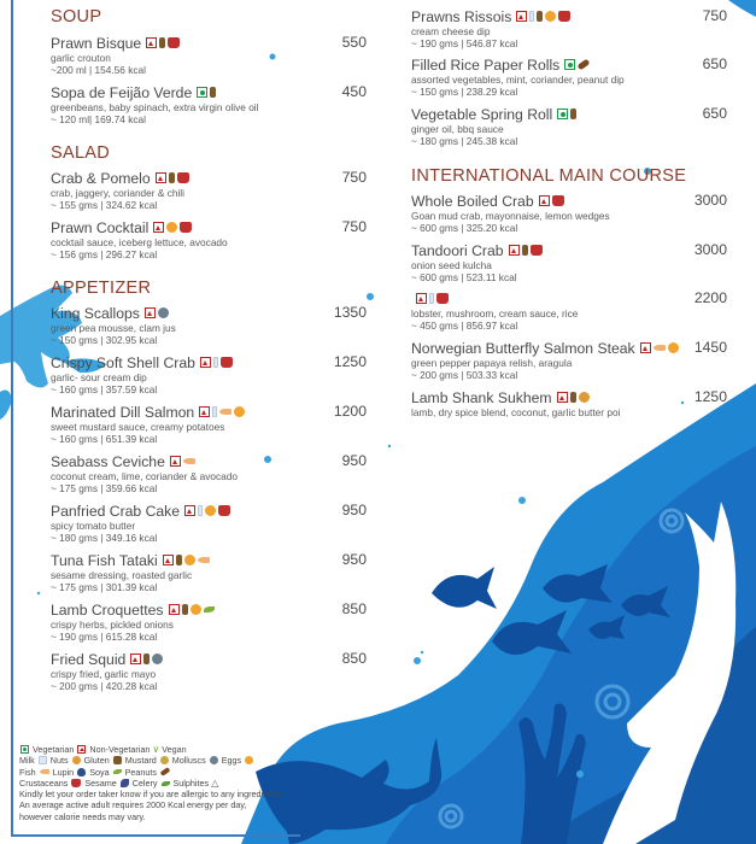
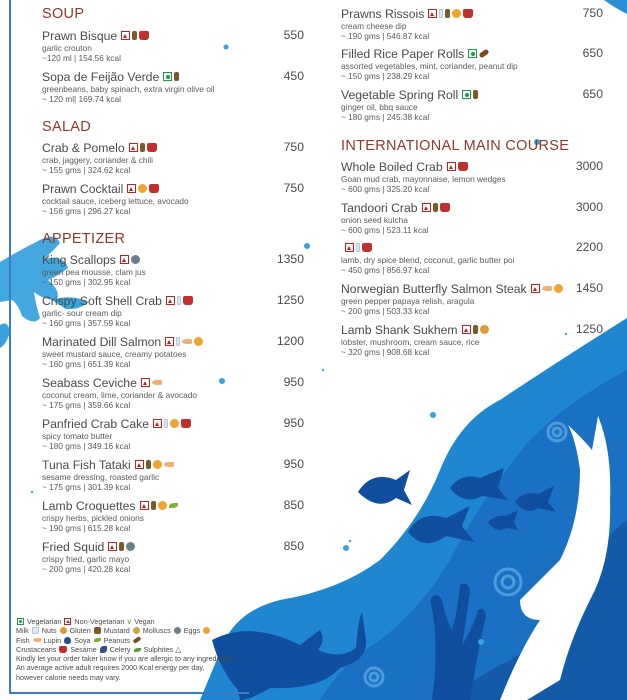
  SOUP
  Prawn Bisque
  550
  garlic crouton
- ~200 ml | 154.56 kcal
+ ~120 ml | 154.56 kcal
  Sopa de Feijão Verde
  450
  greenbeans, baby spinach, extra virgin olive oil
  ~ 120 ml| 169.74 kcal
  SALAD
  Crab & Pomelo
  750
  crab, jaggery, coriander & chili
  ~ 155 gms | 324.62 kcal
  Prawn Cocktail
  750
  cocktail sauce, iceberg lettuce, avocado
  ~ 156 gms | 296.27 kcal
  APPETIZER
  King Scallops
  1350
  green pea mousse, clam jus
  ~ 150 gms | 302.95 kcal
  Crispy Soft Shell Crab
  1250
  garlic- sour cream dip
  ~ 160 gms | 357.59 kcal
  Marinated Dill Salmon
  1200
  sweet mustard sauce, creamy potatoes
  ~ 160 gms | 651.39 kcal
  Seabass Ceviche
  950
  coconut cream, lime, coriander & avocado
  ~ 175 gms | 359.66 kcal
  Panfried Crab Cake
  950
  spicy tomato butter
  ~ 180 gms | 349.16 kcal
  Tuna Fish Tataki
  950
  sesame dressing, roasted garlic
  ~ 175 gms | 301.39 kcal
  Lamb Croquettes
  850
  crispy herbs, pickled onions
  ~ 190 gms | 615.28 kcal
  Fried Squid
  850
  crispy fried, garlic mayo
  ~ 200 gms | 420.28 kcal
  Prawns Rissois
  750
  cream cheese dip
  ~ 190 gms | 546.87 kcal
  Filled Rice Paper Rolls
  650
  assorted vegetables, mint, coriander, peanut dip
  ~ 150 gms | 238.29 kcal
  Vegetable Spring Roll
  650
  ginger oil, bbq sauce
  ~ 180 gms | 245.38 kcal
  INTERNATIONAL MAIN COURSE
  Whole Boiled Crab
  3000
  Goan mud crab, mayonnaise, lemon wedges
  ~ 600 gms | 325.20 kcal
  Tandoori Crab
  3000
  onion seed kulcha
  ~ 600 gms | 523.11 kcal
  2200
- lobster, mushroom, cream sauce, rice
+ lamb, dry spice blend, coconut, garlic butter poi
  ~ 450 gms | 856.97 kcal
  Norwegian Butterfly Salmon Steak
  1450
  green pepper papaya relish, aragula
  ~ 200 gms | 503.33 kcal
  Lamb Shank Sukhem
  1250
- lamb, dry spice blend, coconut, garlic butter poi
+ lobster, mushroom, cream sauce, rice
+ ~ 320 gms | 908.68 kcal
  Vegetarian
  Non-Vegetarian
  ∨
  Vegan
  Milk
  Nuts
  Gluten
  Mustard
  Molluscs
  Eggs
  Fish
  Lupin
  Soya
  Peanuts
  Crustaceans
  Sesame
  Celery
  Sulphites
  △
  Kindly let your order taker know if you are allergic to any ingredients.
  An average active adult requires 2000 Kcal energy per day,
  however calorie needs may vary.
